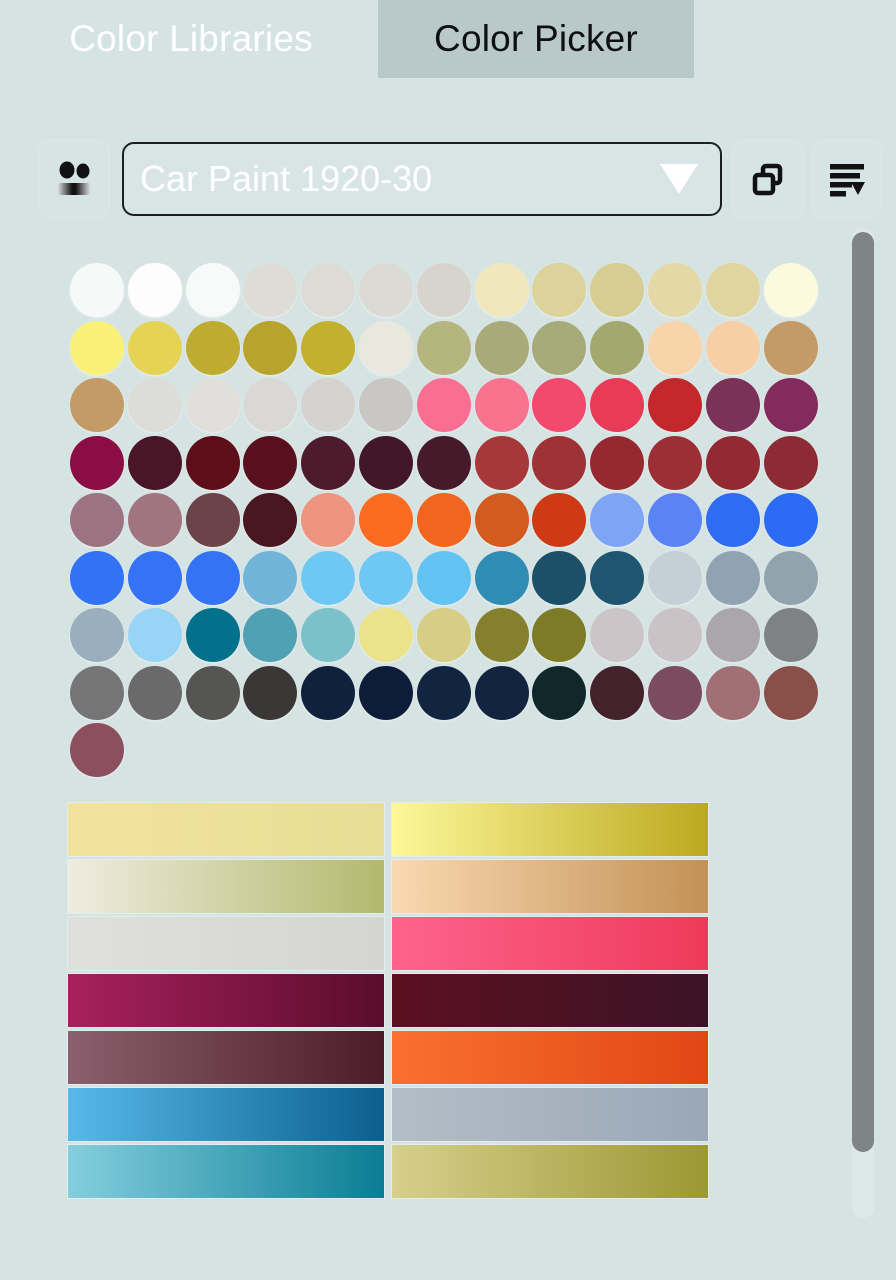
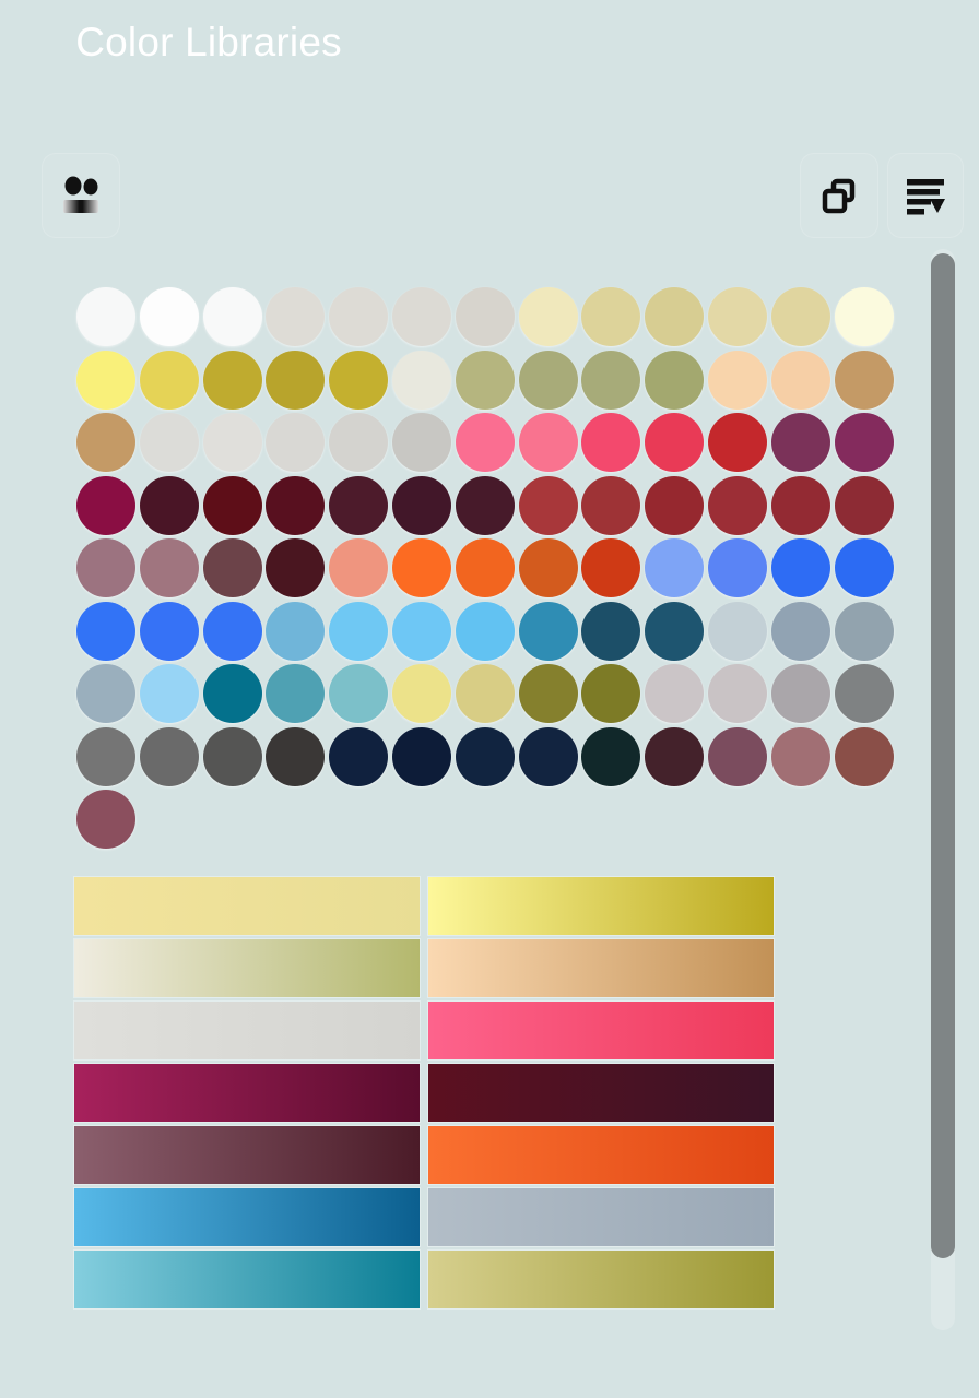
  Color Libraries
- Color Picker
- Car Paint 1920-30
